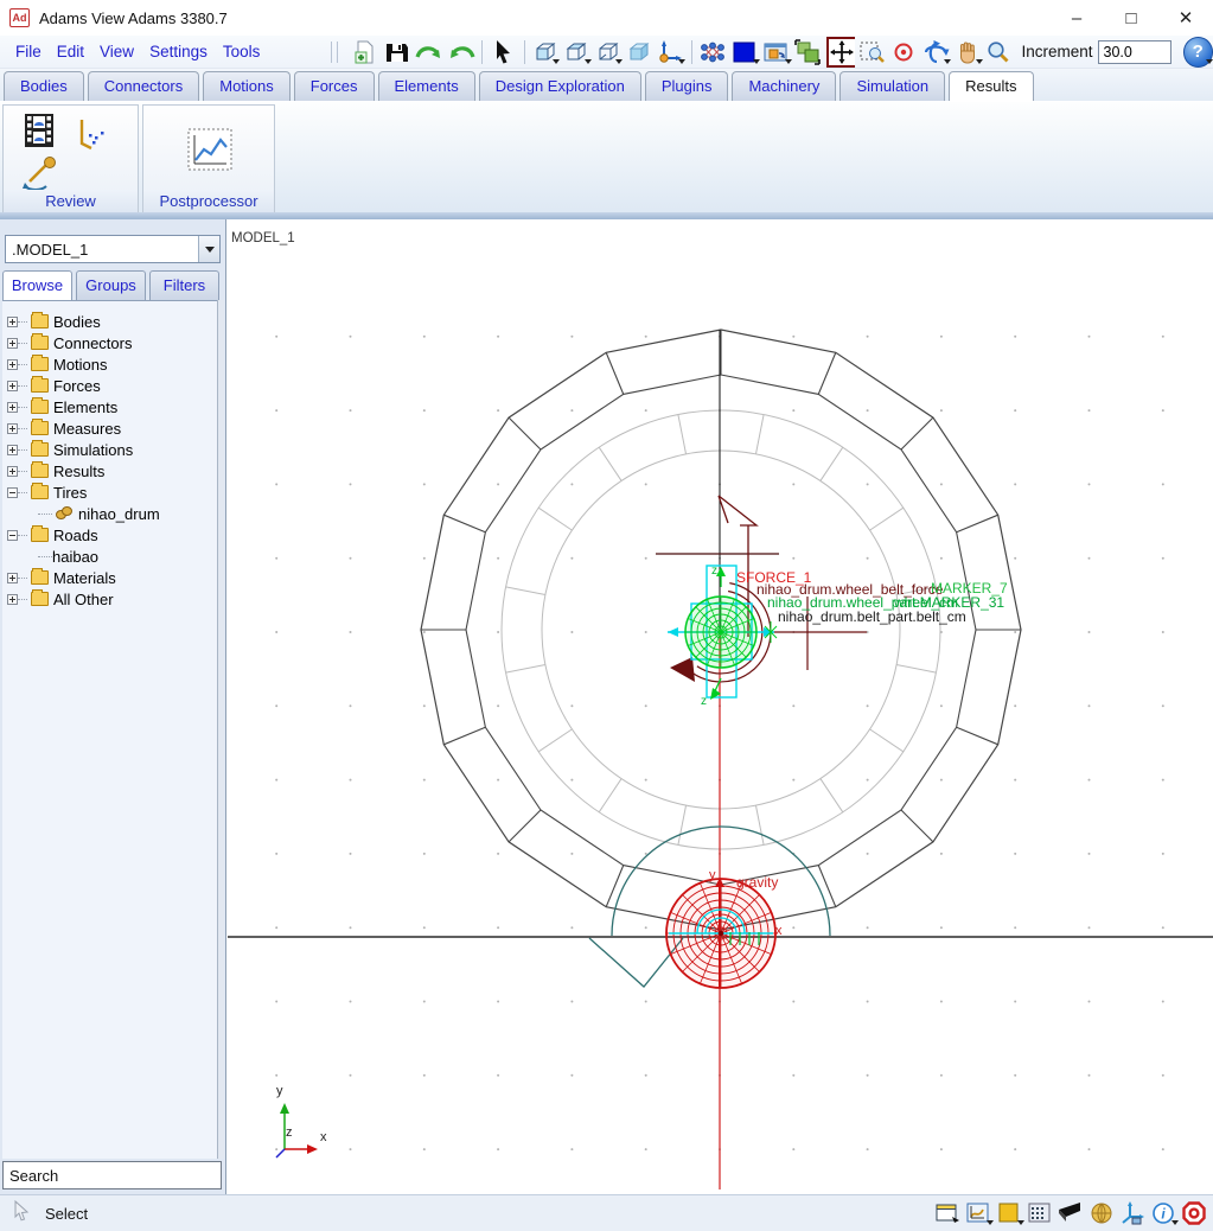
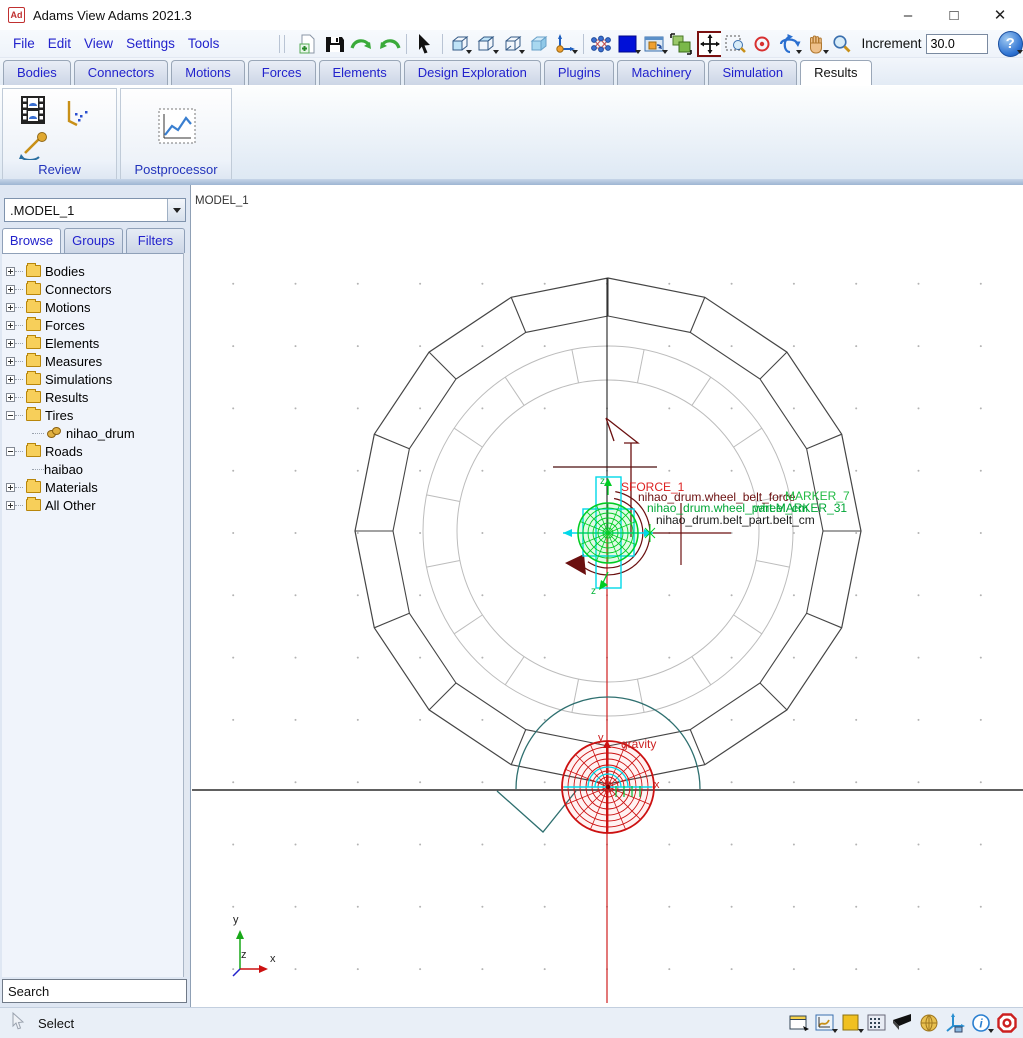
  Ad
- Adams View Adams 3380.7
+ Adams View Adams 2021.3
  –
  □
  ✕
  File
  Edit
  View
  Settings
  Tools
  Increment
  30.0
  ?
  Bodies
  Connectors
  Motions
  Forces
  Elements
  Design Exploration
  Plugins
  Machinery
  Simulation
  Results
  Review
  Postprocessor
  .MODEL_1
  Browse
  Groups
  Filters
  Bodies
  Connectors
  Motions
  Forces
  Elements
  Measures
  Simulations
  Results
  Tires
  nihao_drum
  Roads
  haibao
  Materials
  All Other
  Search
  MODEL_1
  SFORCE_1
  nihao_drum.wheel_belt_force
  MARKER_7
  nihao_drum.wheel_part.MARKER_31
  wheel_cm
  nihao_drum.belt_part.belt_cm
  gravity
  z
  z
  y
  x
  y
  x
  z
  Select
  i
